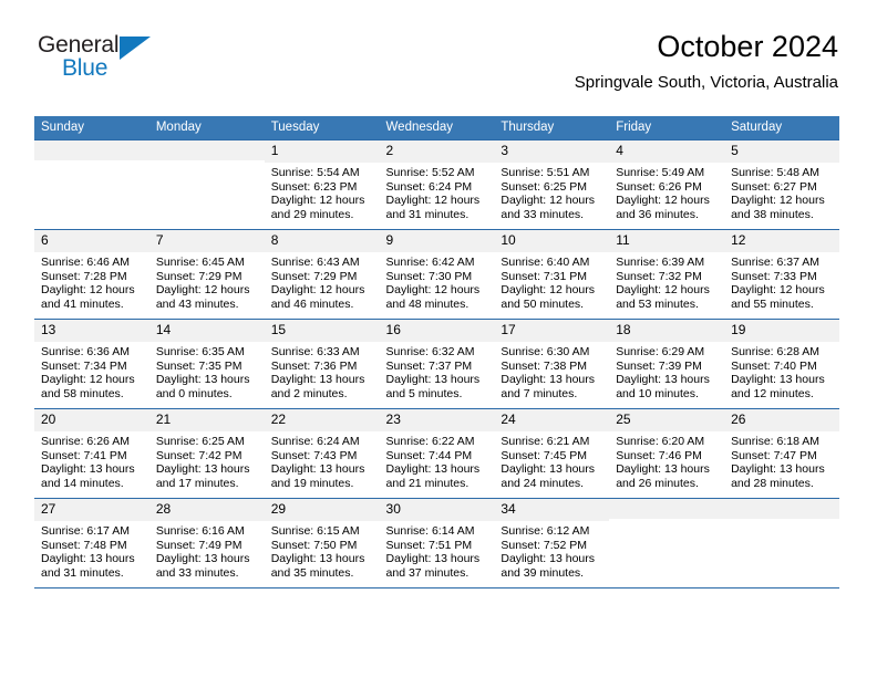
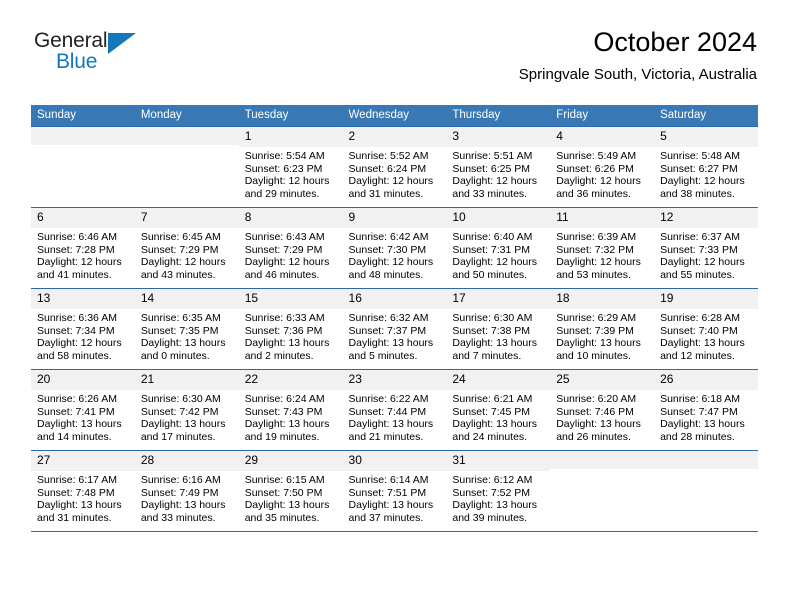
  General
  Blue
  October 2024
  Springvale South, Victoria, Australia
  Sunday	Monday	Tuesday	Wednesday	Thursday	Friday	Saturday
  		1Sunrise: 5:54 AMSunset: 6:23 PMDaylight: 12 hours and 29 minutes.	2Sunrise: 5:52 AMSunset: 6:24 PMDaylight: 12 hours and 31 minutes.	3Sunrise: 5:51 AMSunset: 6:25 PMDaylight: 12 hours and 33 minutes.	4Sunrise: 5:49 AMSunset: 6:26 PMDaylight: 12 hours and 36 minutes.	5Sunrise: 5:48 AMSunset: 6:27 PMDaylight: 12 hours and 38 minutes.
  6Sunrise: 6:46 AMSunset: 7:28 PMDaylight: 12 hours and 41 minutes.	7Sunrise: 6:45 AMSunset: 7:29 PMDaylight: 12 hours and 43 minutes.	8Sunrise: 6:43 AMSunset: 7:29 PMDaylight: 12 hours and 46 minutes.	9Sunrise: 6:42 AMSunset: 7:30 PMDaylight: 12 hours and 48 minutes.	10Sunrise: 6:40 AMSunset: 7:31 PMDaylight: 12 hours and 50 minutes.	11Sunrise: 6:39 AMSunset: 7:32 PMDaylight: 12 hours and 53 minutes.	12Sunrise: 6:37 AMSunset: 7:33 PMDaylight: 12 hours and 55 minutes.
  13Sunrise: 6:36 AMSunset: 7:34 PMDaylight: 12 hours and 58 minutes.	14Sunrise: 6:35 AMSunset: 7:35 PMDaylight: 13 hours and 0 minutes.	15Sunrise: 6:33 AMSunset: 7:36 PMDaylight: 13 hours and 2 minutes.	16Sunrise: 6:32 AMSunset: 7:37 PMDaylight: 13 hours and 5 minutes.	17Sunrise: 6:30 AMSunset: 7:38 PMDaylight: 13 hours and 7 minutes.	18Sunrise: 6:29 AMSunset: 7:39 PMDaylight: 13 hours and 10 minutes.	19Sunrise: 6:28 AMSunset: 7:40 PMDaylight: 13 hours and 12 minutes.
- 20Sunrise: 6:26 AMSunset: 7:41 PMDaylight: 13 hours and 14 minutes.	21Sunrise: 6:25 AMSunset: 7:42 PMDaylight: 13 hours and 17 minutes.	22Sunrise: 6:24 AMSunset: 7:43 PMDaylight: 13 hours and 19 minutes.	23Sunrise: 6:22 AMSunset: 7:44 PMDaylight: 13 hours and 21 minutes.	24Sunrise: 6:21 AMSunset: 7:45 PMDaylight: 13 hours and 24 minutes.	25Sunrise: 6:20 AMSunset: 7:46 PMDaylight: 13 hours and 26 minutes.	26Sunrise: 6:18 AMSunset: 7:47 PMDaylight: 13 hours and 28 minutes.
+ 20Sunrise: 6:26 AMSunset: 7:41 PMDaylight: 13 hours and 14 minutes.	21Sunrise: 6:30 AMSunset: 7:42 PMDaylight: 13 hours and 17 minutes.	22Sunrise: 6:24 AMSunset: 7:43 PMDaylight: 13 hours and 19 minutes.	23Sunrise: 6:22 AMSunset: 7:44 PMDaylight: 13 hours and 21 minutes.	24Sunrise: 6:21 AMSunset: 7:45 PMDaylight: 13 hours and 24 minutes.	25Sunrise: 6:20 AMSunset: 7:46 PMDaylight: 13 hours and 26 minutes.	26Sunrise: 6:18 AMSunset: 7:47 PMDaylight: 13 hours and 28 minutes.
- 27Sunrise: 6:17 AMSunset: 7:48 PMDaylight: 13 hours and 31 minutes.	28Sunrise: 6:16 AMSunset: 7:49 PMDaylight: 13 hours and 33 minutes.	29Sunrise: 6:15 AMSunset: 7:50 PMDaylight: 13 hours and 35 minutes.	30Sunrise: 6:14 AMSunset: 7:51 PMDaylight: 13 hours and 37 minutes.	34Sunrise: 6:12 AMSunset: 7:52 PMDaylight: 13 hours and 39 minutes.
+ 27Sunrise: 6:17 AMSunset: 7:48 PMDaylight: 13 hours and 31 minutes.	28Sunrise: 6:16 AMSunset: 7:49 PMDaylight: 13 hours and 33 minutes.	29Sunrise: 6:15 AMSunset: 7:50 PMDaylight: 13 hours and 35 minutes.	30Sunrise: 6:14 AMSunset: 7:51 PMDaylight: 13 hours and 37 minutes.	31Sunrise: 6:12 AMSunset: 7:52 PMDaylight: 13 hours and 39 minutes.
